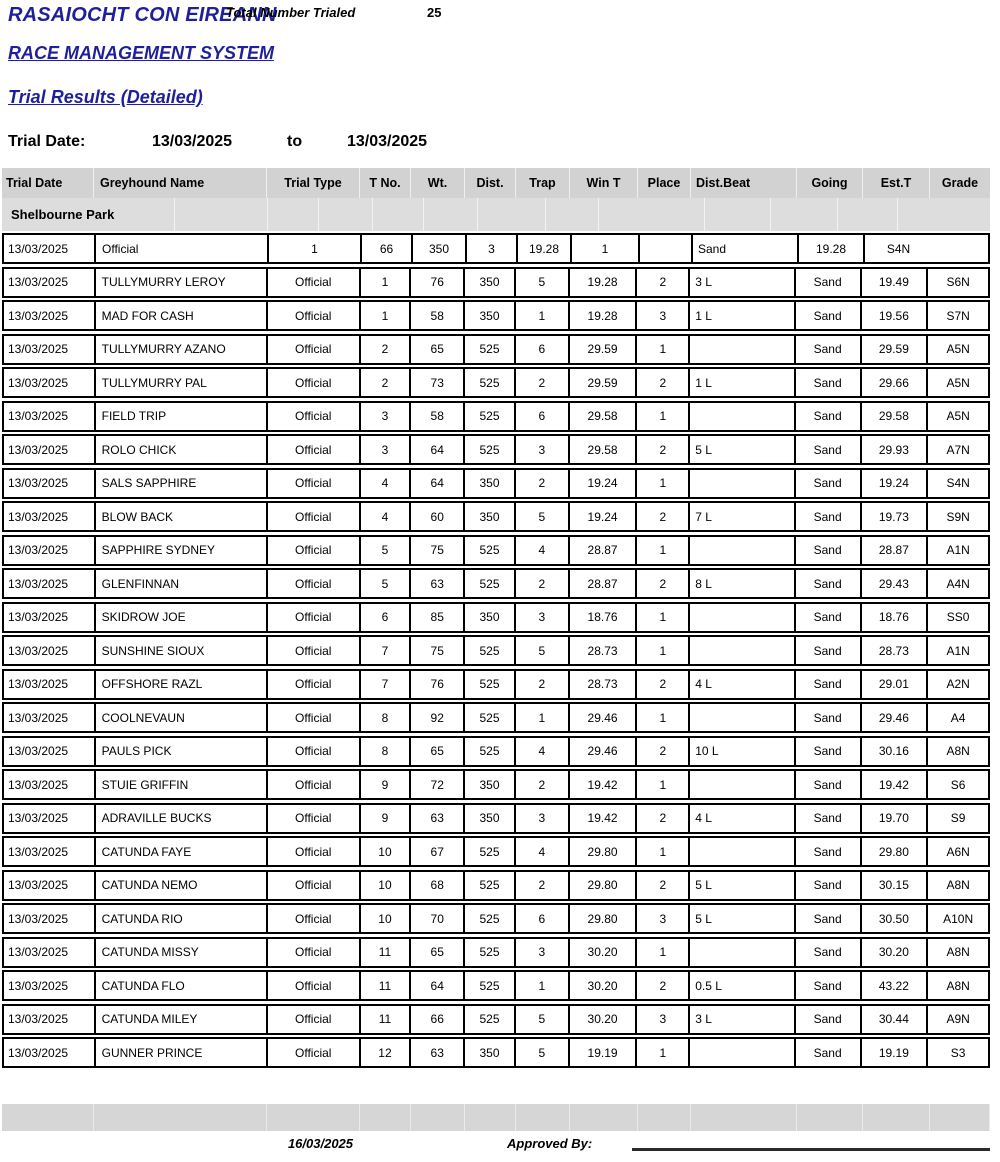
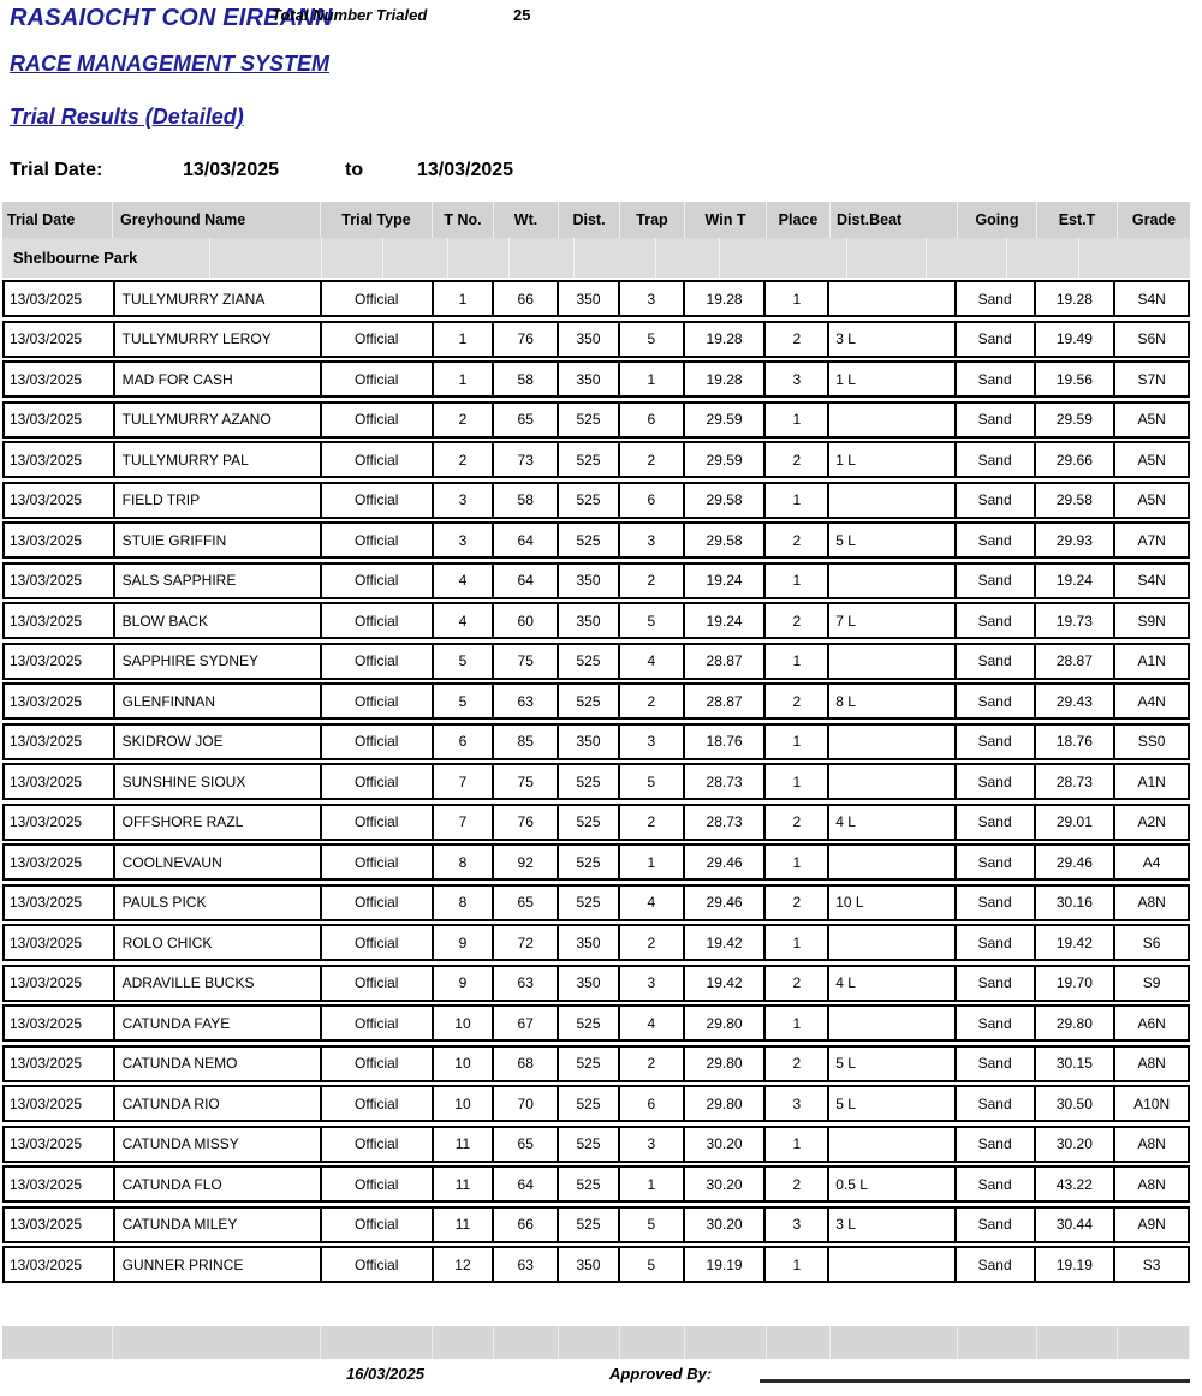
  RASAIOCHT CON EIREANN
  RACE MANAGEMENT SYSTEM
  Trial Results (Detailed)
  Trial Date:
  13/03/2025
  to
  13/03/2025
  Trial Date
  Greyhound Name
  Trial Type
  T No.
  Wt.
  Dist.
  Trap
  Win T
  Place
  Dist.Beat
  Going
  Est.T
  Grade
  Shelbourne Park
  13/03/2025
+ TULLYMURRY ZIANA
  Official
  1
  66
  350
  3
  19.28
  1
  Sand
  19.28
  S4N
  13/03/2025
  TULLYMURRY LEROY
  Official
  1
  76
  350
  5
  19.28
  2
  3 L
  Sand
  19.49
  S6N
  13/03/2025
  MAD FOR CASH
  Official
  1
  58
  350
  1
  19.28
  3
  1 L
  Sand
  19.56
  S7N
  13/03/2025
  TULLYMURRY AZANO
  Official
  2
  65
  525
  6
  29.59
  1
  Sand
  29.59
  A5N
  13/03/2025
  TULLYMURRY PAL
  Official
  2
  73
  525
  2
  29.59
  2
  1 L
  Sand
  29.66
  A5N
  13/03/2025
  FIELD TRIP
  Official
  3
  58
  525
  6
  29.58
  1
  Sand
  29.58
  A5N
  13/03/2025
- ROLO CHICK
+ STUIE GRIFFIN
  Official
  3
  64
  525
  3
  29.58
  2
  5 L
  Sand
  29.93
  A7N
  13/03/2025
  SALS SAPPHIRE
  Official
  4
  64
  350
  2
  19.24
  1
  Sand
  19.24
  S4N
  13/03/2025
  BLOW BACK
  Official
  4
  60
  350
  5
  19.24
  2
  7 L
  Sand
  19.73
  S9N
  13/03/2025
  SAPPHIRE SYDNEY
  Official
  5
  75
  525
  4
  28.87
  1
  Sand
  28.87
  A1N
  13/03/2025
  GLENFINNAN
  Official
  5
  63
  525
  2
  28.87
  2
  8 L
  Sand
  29.43
  A4N
  13/03/2025
  SKIDROW JOE
  Official
  6
  85
  350
  3
  18.76
  1
  Sand
  18.76
  SS0
  13/03/2025
  SUNSHINE SIOUX
  Official
  7
  75
  525
  5
  28.73
  1
  Sand
  28.73
  A1N
  13/03/2025
  OFFSHORE RAZL
  Official
  7
  76
  525
  2
  28.73
  2
  4 L
  Sand
  29.01
  A2N
  13/03/2025
  COOLNEVAUN
  Official
  8
  92
  525
  1
  29.46
  1
  Sand
  29.46
  A4
  13/03/2025
  PAULS PICK
  Official
  8
  65
  525
  4
  29.46
  2
  10 L
  Sand
  30.16
  A8N
  13/03/2025
- STUIE GRIFFIN
+ ROLO CHICK
  Official
  9
  72
  350
  2
  19.42
  1
  Sand
  19.42
  S6
  13/03/2025
  ADRAVILLE BUCKS
  Official
  9
  63
  350
  3
  19.42
  2
  4 L
  Sand
  19.70
  S9
  13/03/2025
  CATUNDA FAYE
  Official
  10
  67
  525
  4
  29.80
  1
  Sand
  29.80
  A6N
  13/03/2025
  CATUNDA NEMO
  Official
  10
  68
  525
  2
  29.80
  2
  5 L
  Sand
  30.15
  A8N
  13/03/2025
  CATUNDA RIO
  Official
  10
  70
  525
  6
  29.80
  3
  5 L
  Sand
  30.50
  A10N
  13/03/2025
  CATUNDA MISSY
  Official
  11
  65
  525
  3
  30.20
  1
  Sand
  30.20
  A8N
  13/03/2025
  CATUNDA FLO
  Official
  11
  64
  525
  1
  30.20
  2
  0.5 L
  Sand
  43.22
  A8N
  13/03/2025
  CATUNDA MILEY
  Official
  11
  66
  525
  5
  30.20
  3
  3 L
  Sand
  30.44
  A9N
  13/03/2025
  GUNNER PRINCE
  Official
  12
  63
  350
  5
  19.19
  1
  Sand
  19.19
  S3
  Total Number Trialed
  25
  16/03/2025
  Approved By:
